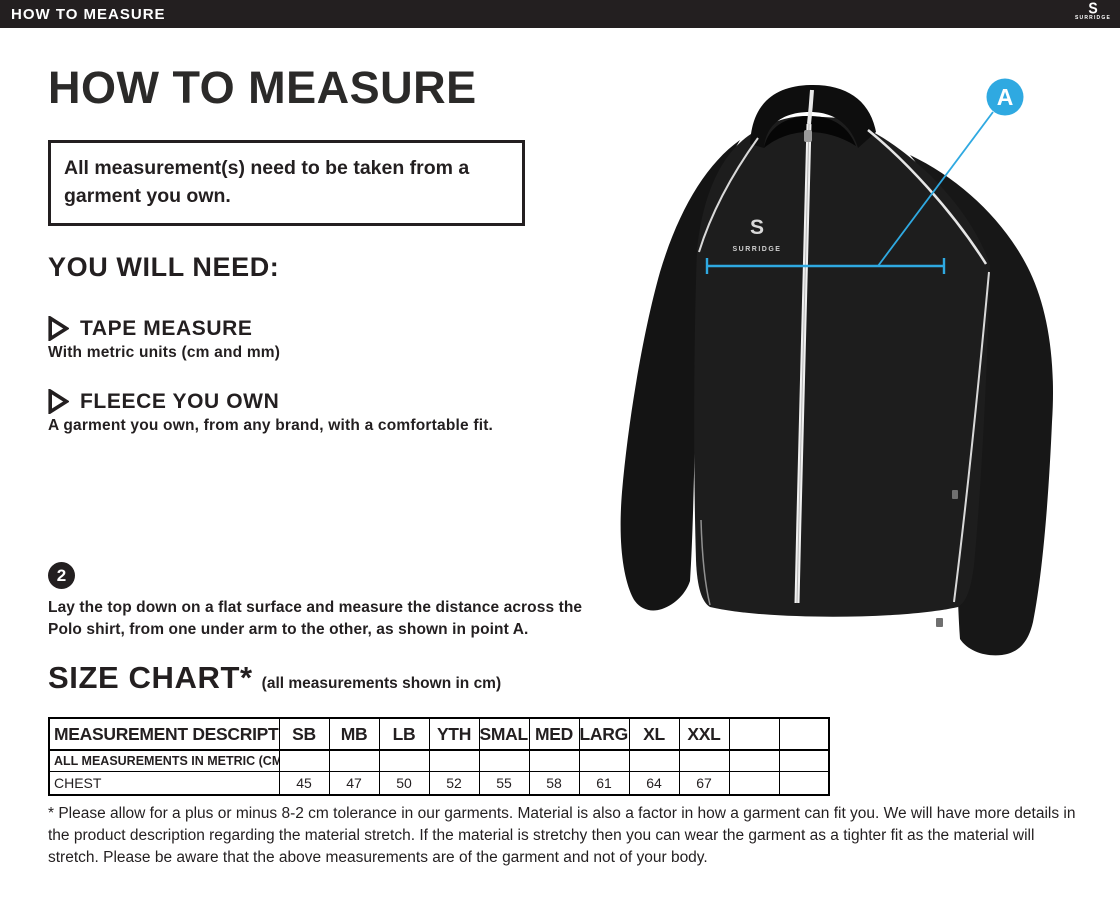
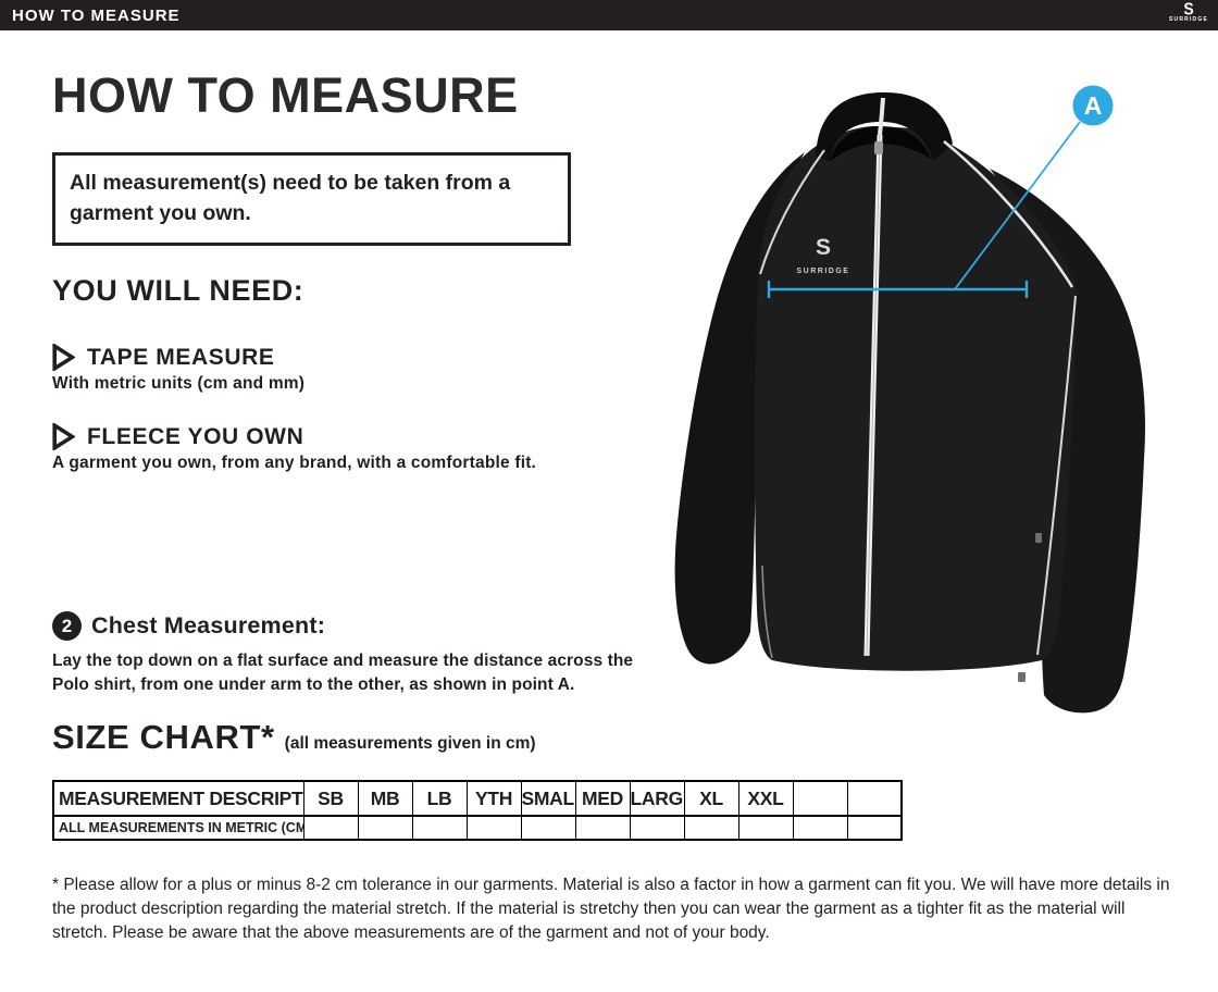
  HOW TO MEASURE
  S
  HOW TO MEASURE
  All measurement(s) need to be taken from a garment you own.
  YOU WILL NEED:
  TAPE MEASURE
  With metric units (cm and mm)
  FLEECE YOU OWN
  A garment you own, from any brand, with a comfortable fit.
  2
+ Chest Measurement:
  Lay the top down on a flat surface and measure the distance across the Polo shirt, from one under arm to the other, as shown in point A.
  SIZE CHART*
- (all measurements shown in cm)
+ (all measurements given in cm)
  MEASUREMENT DESCRIPT	SB	MB	LB	YTH	SMAL	MED	LARG	XL	XXL
  ALL MEASUREMENTS IN METRIC (CM
- CHEST	45	47	50	52	55	58	61	64	67
  * Please allow for a plus or minus 8-2 cm tolerance in our garments. Material is also a factor in how a garment can fit you. We will have more details in the product description regarding the material stretch. If the material is stretchy then you can wear the garment as a tighter fit as the material will stretch. Please be aware that the above measurements are of the garment and not of your body.
  S
  A
